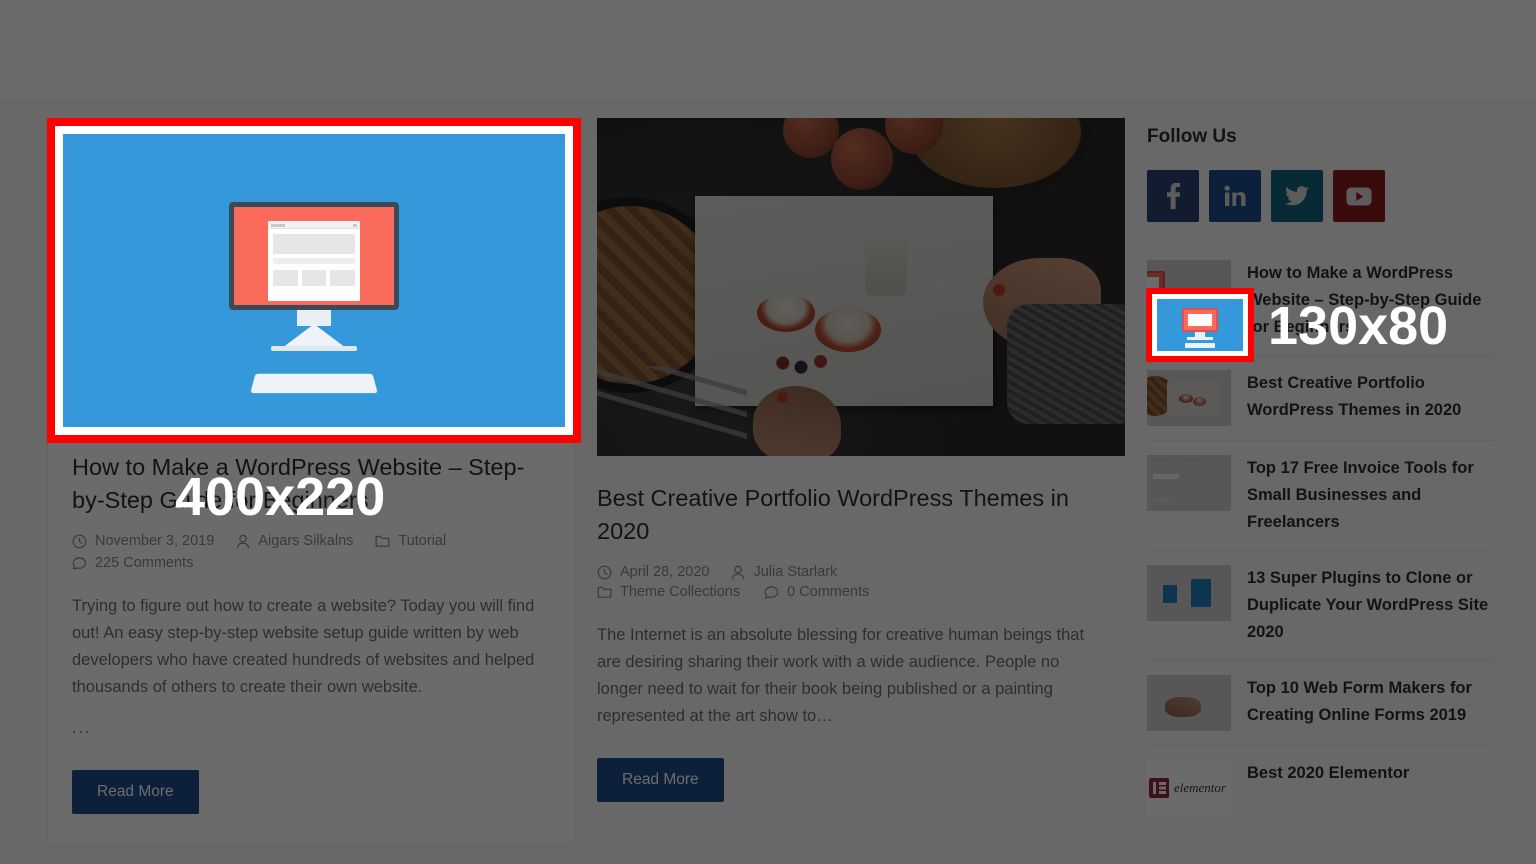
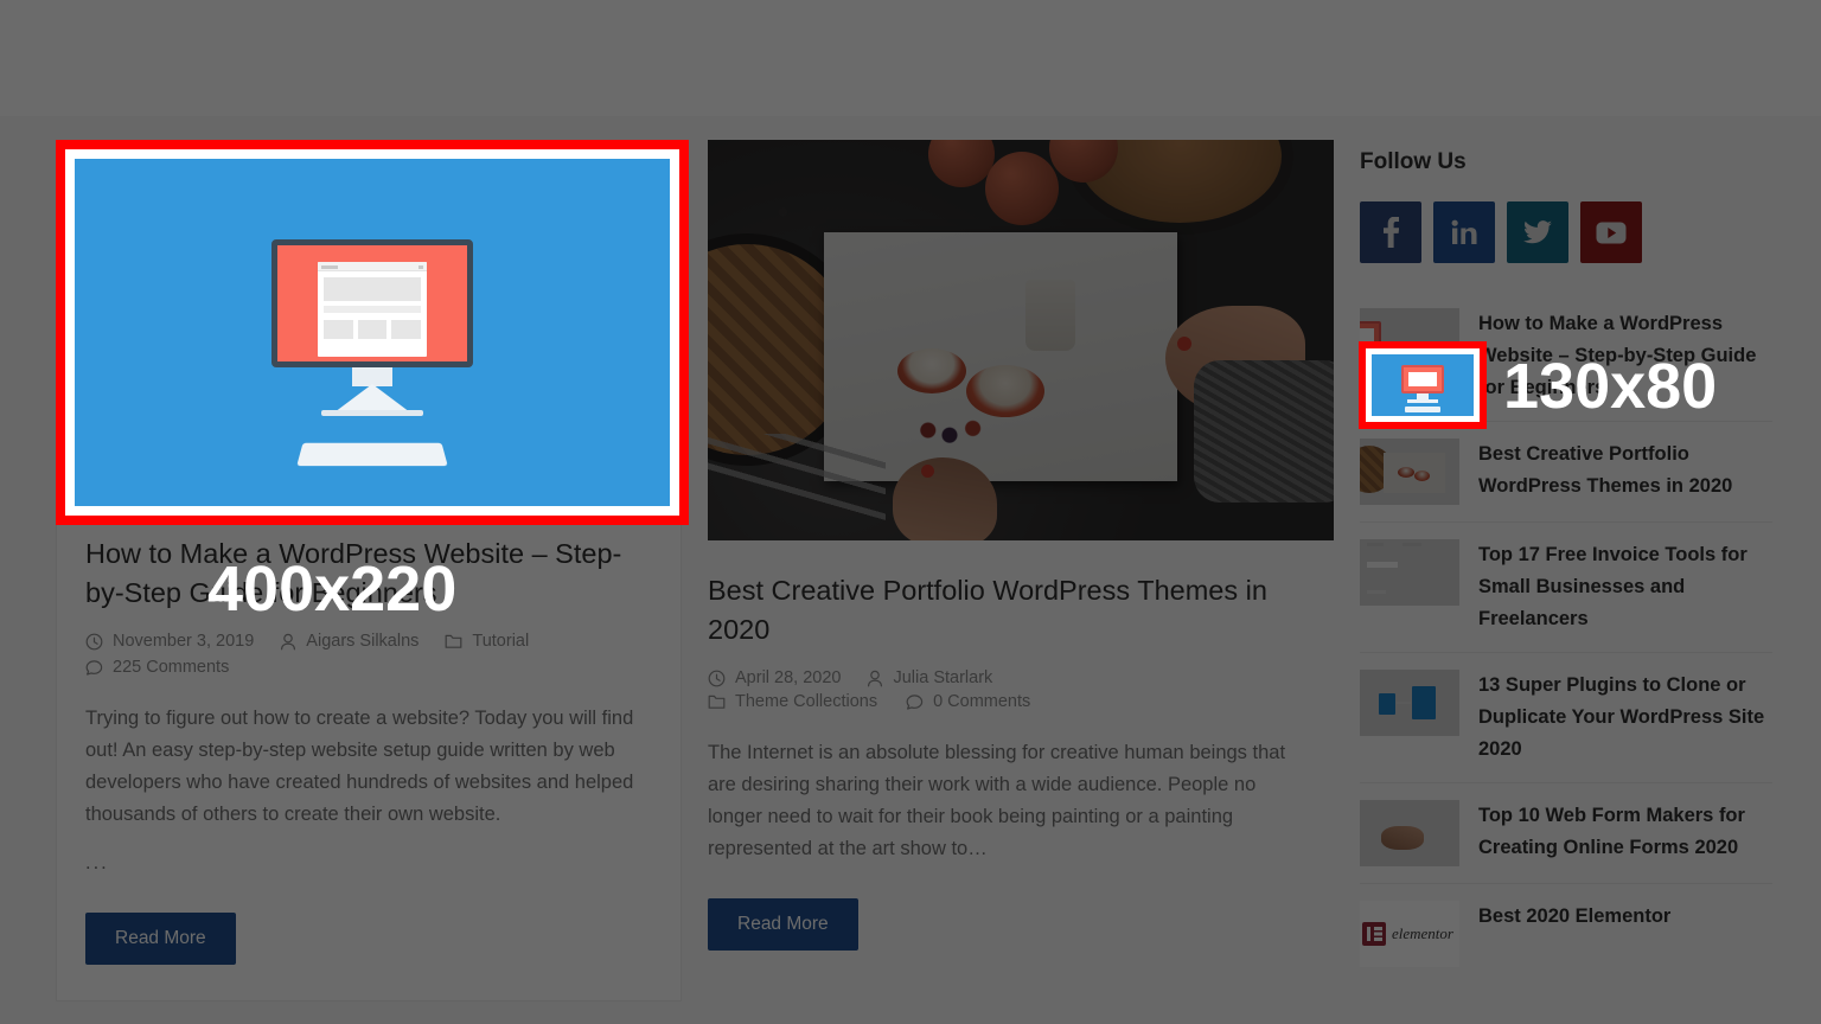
  How to Make a WordPress Website – Step-by-Step Guide for Beginners
  November 3, 2019
  Aigars Silkalns
  Tutorial
  225 Comments
  Trying to figure out how to create a website? Today you will find out! An easy step-by-step website setup guide written by web developers who have created hundreds of websites and helped thousands of others to create their own website.
  ...
  Read More
  Best Creative Portfolio WordPress Themes in 2020
  April 28, 2020
  Julia Starlark
  Theme Collections
  0 Comments
- The Internet is an absolute blessing for creative human beings that are desiring sharing their work with a wide audience. People no longer need to wait for their book being published or a painting represented at the art show to…
+ The Internet is an absolute blessing for creative human beings that are desiring sharing their work with a wide audience. People no longer need to wait for their book being painting or a painting represented at the art show to…
  Read More
  Follow Us
  How to Make a WordPress Website – Step-by-Step Guide or Beginners
  Best Creative Portfolio WordPress Themes in 2020
  Top 17 Free Invoice Tools for Small Businesses and Freelancers
  13 Super Plugins to Clone or Duplicate Your WordPress Site 2020
- Top 10 Web Form Makers for Creating Online Forms 2019
+ Top 10 Web Form Makers for Creating Online Forms 2020
  elementor
  Best 2020 Elementor
  400x220
  130x80
